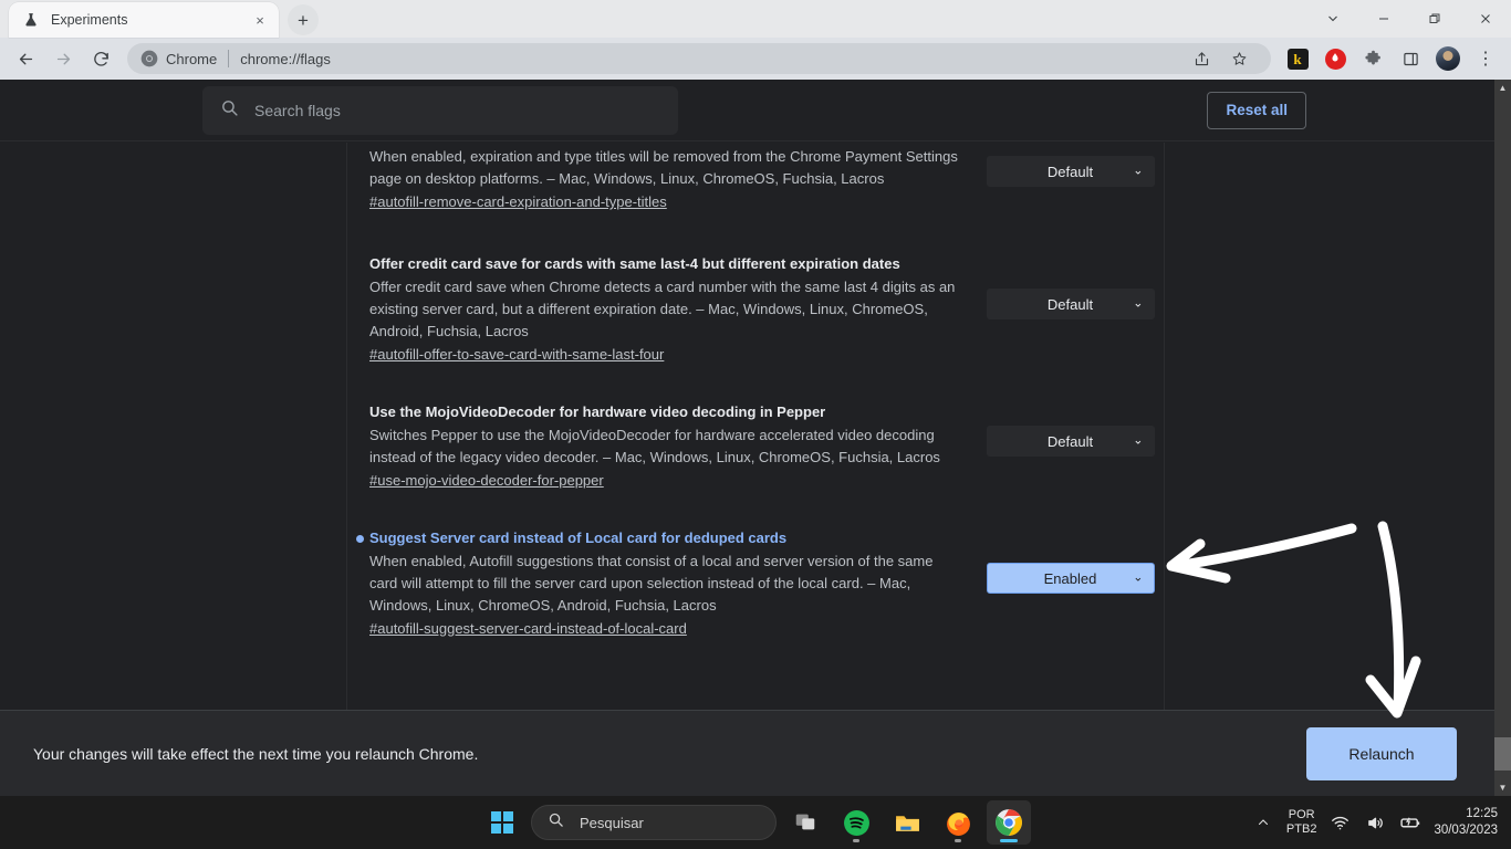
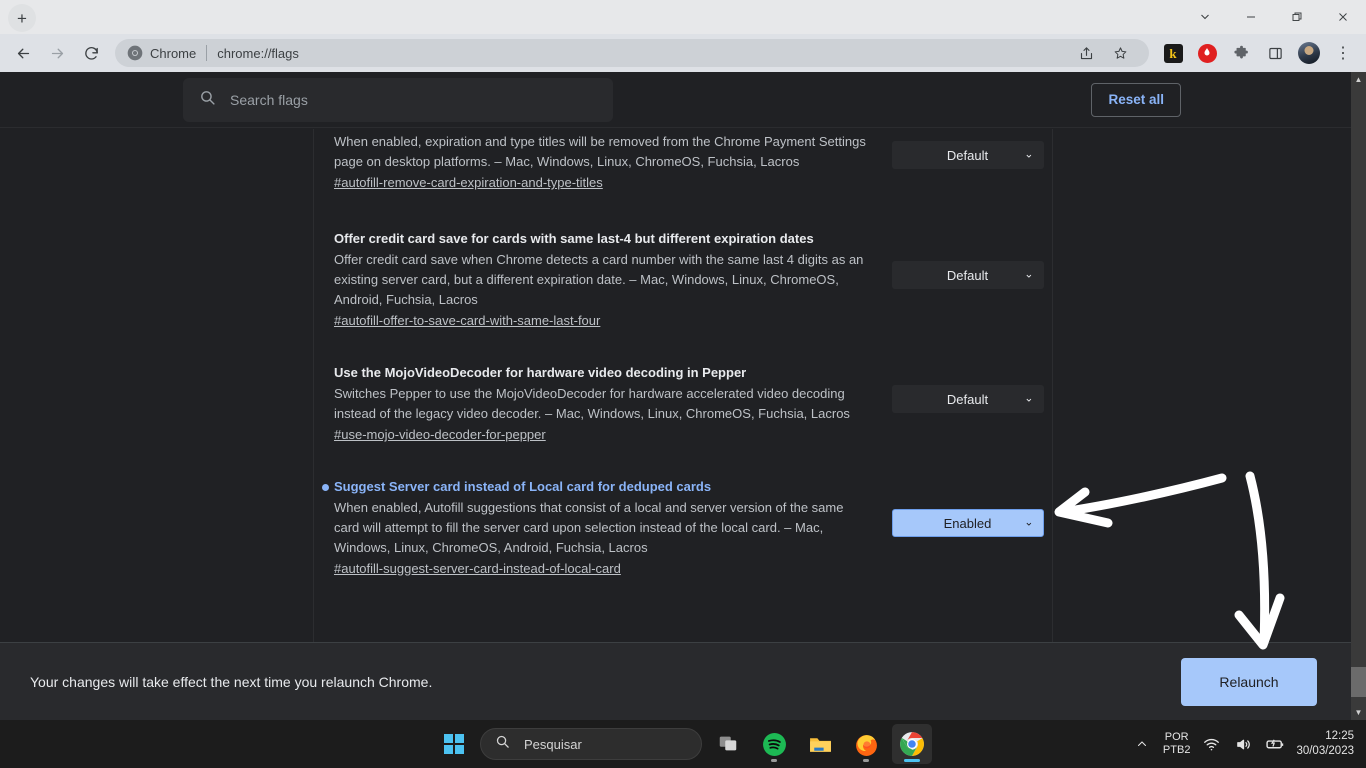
- Experiments
- ×
  +
  Chrome
  chrome://flags
  k
  ⋮
  Search flags
  Reset all
  When enabled, expiration and type titles will be removed from the Chrome Payment Settings page on desktop platforms. – Mac, Windows, Linux, ChromeOS, Fuchsia, Lacros
  #autofill-remove-card-expiration-and-type-titles
  Default
  ⌄
  Offer credit card save for cards with same last-4 but different expiration dates
  Offer credit card save when Chrome detects a card number with the same last 4 digits as an existing server card, but a different expiration date. – Mac, Windows, Linux, ChromeOS, Android, Fuchsia, Lacros
  #autofill-offer-to-save-card-with-same-last-four
  Default
  ⌄
  Use the MojoVideoDecoder for hardware video decoding in Pepper
  Switches Pepper to use the MojoVideoDecoder for hardware accelerated video decoding instead of the legacy video decoder. – Mac, Windows, Linux, ChromeOS, Fuchsia, Lacros
  #use-mojo-video-decoder-for-pepper
  Default
  ⌄
  Suggest Server card instead of Local card for deduped cards
  When enabled, Autofill suggestions that consist of a local and server version of the same card will attempt to fill the server card upon selection instead of the local card. – Mac, Windows, Linux, ChromeOS, Android, Fuchsia, Lacros
  #autofill-suggest-server-card-instead-of-local-card
  Enabled
  ⌄
  Your changes will take effect the next time you relaunch Chrome.
  Relaunch
  ▲
  ▼
  Pesquisar
  POR
  PTB2
  12:25
  30/03/2023
